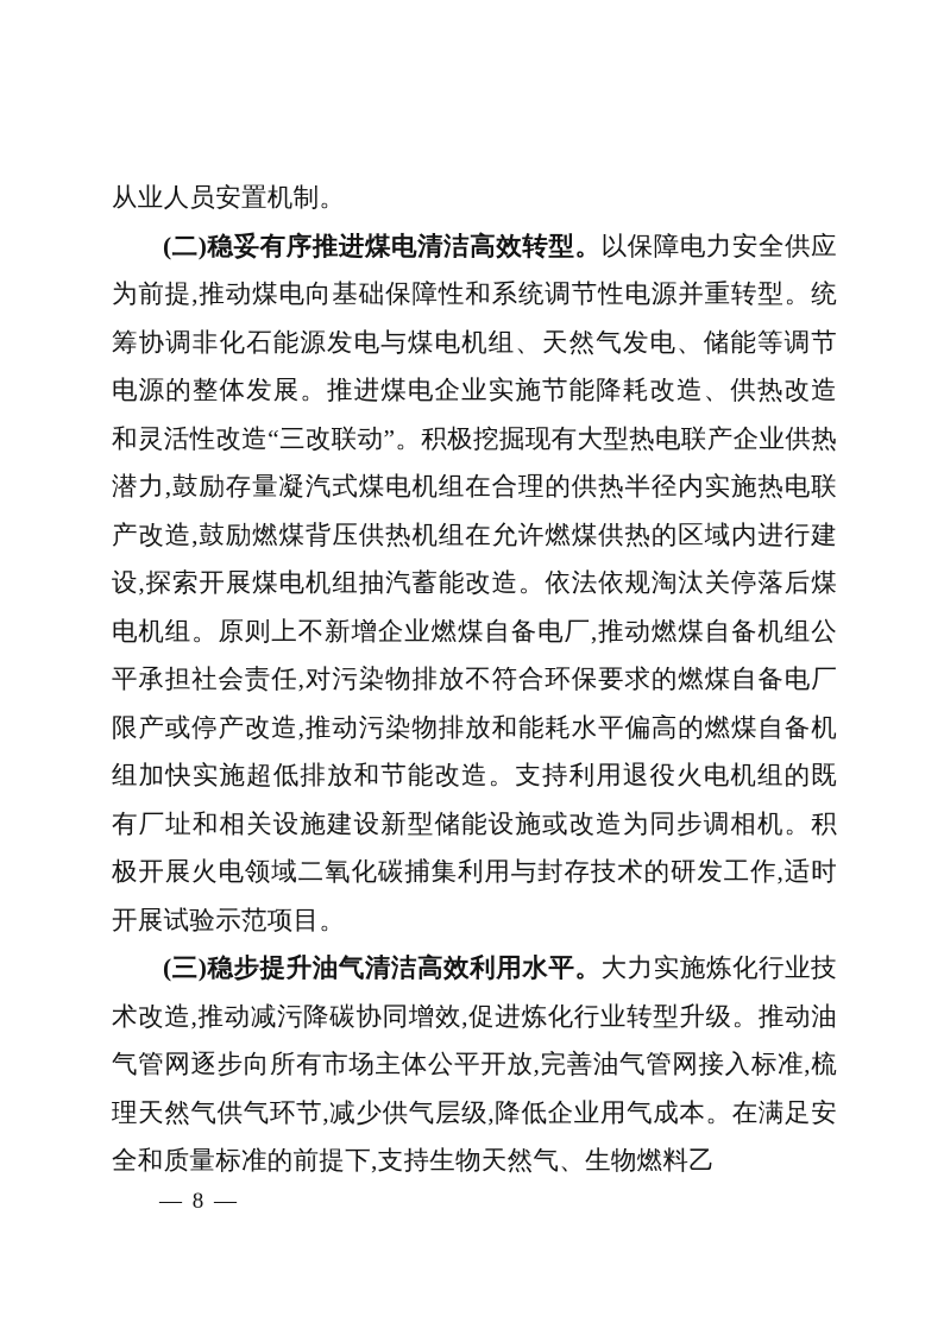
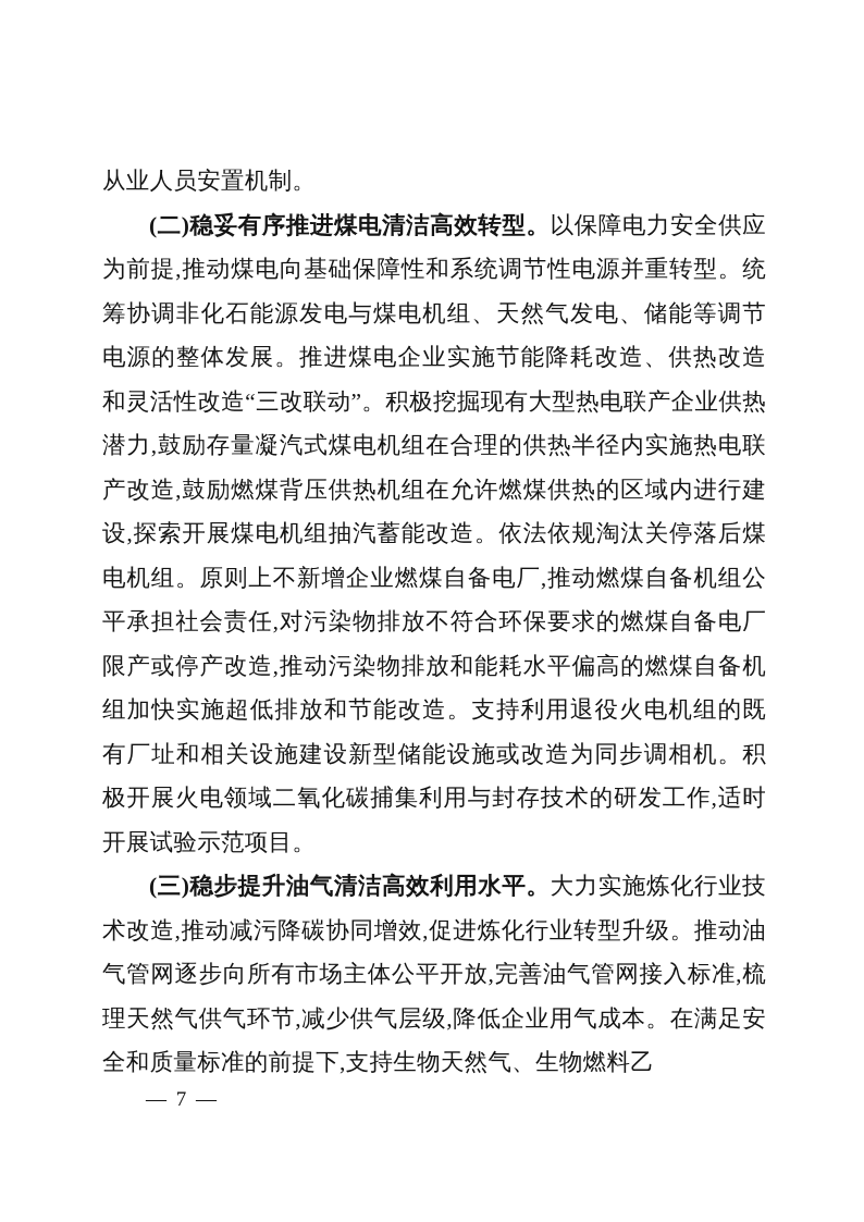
  从业人员安置机制。
  (二)稳妥有序推进煤电清洁高效转型。以保障电力安全供应为前提,推动煤电向基础保障性和系统调节性电源并重转型。统筹协调非化石能源发电与煤电机组、天然气发电、储能等调节电源的整体发展。推进煤电企业实施节能降耗改造、供热改造和灵活性改造“三改联动”。积极挖掘现有大型热电联产企业供热潜力,鼓励存量凝汽式煤电机组在合理的供热半径内实施热电联产改造,鼓励燃煤背压供热机组在允许燃煤供热的区域内进行建设,探索开展煤电机组抽汽蓄能改造。依法依规淘汰关停落后煤电机组。原则上不新增企业燃煤自备电厂,推动燃煤自备机组公平承担社会责任,对污染物排放不符合环保要求的燃煤自备电厂限产或停产改造,推动污染物排放和能耗水平偏高的燃煤自备机组加快实施超低排放和节能改造。支持利用退役火电机组的既有厂址和相关设施建设新型储能设施或改造为同步调相机。积极开展火电领域二氧化碳捕集利用与封存技术的研发工作,适时开展试验示范项目。
  (三)稳步提升油气清洁高效利用水平。大力实施炼化行业技术改造,推动减污降碳协同增效,促进炼化行业转型升级。推动油气管网逐步向所有市场主体公平开放,完善油气管网接入标准,梳理天然气供气环节,减少供气层级,降低企业用气成本。在满足安全和质量标准的前提下,支持生物天然气、生物燃料乙
- — 8 —
+ — 7 —
